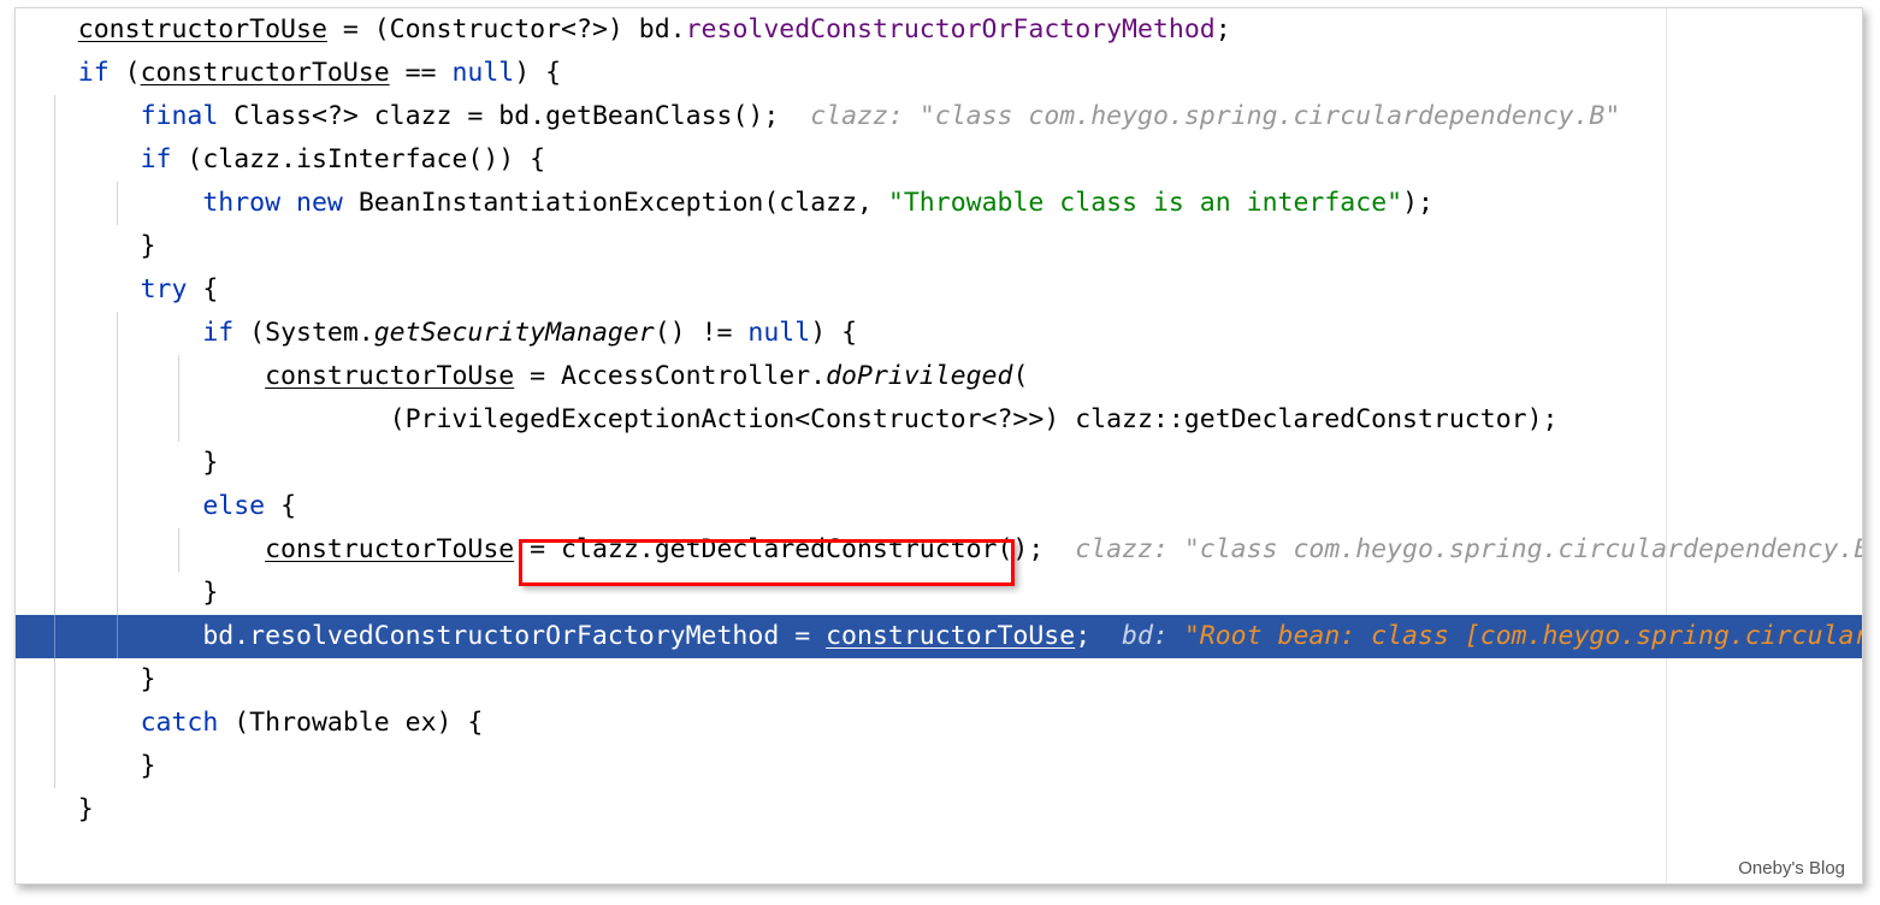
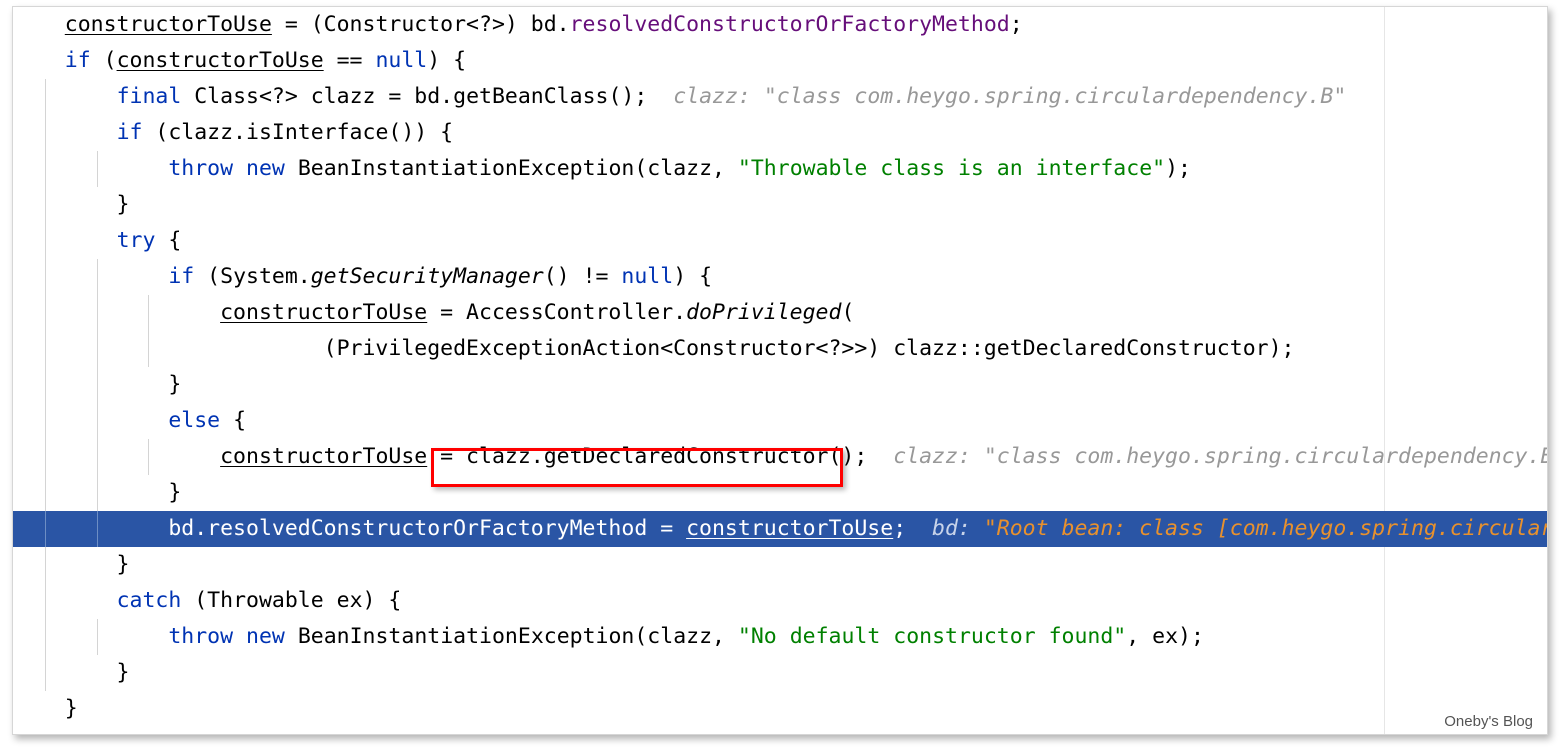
  constructorToUse = (Constructor<?>) bd.resolvedConstructorOrFactoryMethod;
  if (constructorToUse == null) {
  final Class<?> clazz = bd.getBeanClass(); clazz: "class com.heygo.spring.circulardependency.B"
  if (clazz.isInterface()) {
  throw new BeanInstantiationException(clazz, "Throwable class is an interface");
  }
  try {
  if (System.getSecurityManager() != null) {
  constructorToUse = AccessController.doPrivileged(
  (PrivilegedExceptionAction<Constructor<?>>) clazz::getDeclaredConstructor);
  }
  else {
  constructorToUse = clazz.getDeclaredConstructor(); clazz: "class com.heygo.spring.circulardependency.B
  }
  bd.resolvedConstructorOrFactoryMethod = constructorToUse; bd: "Root bean: class [com.heygo.spring.circular
  }
  catch (Throwable ex) {
+ throw new BeanInstantiationException(clazz, "No default constructor found", ex);
  }
  }
  Oneby's Blog
